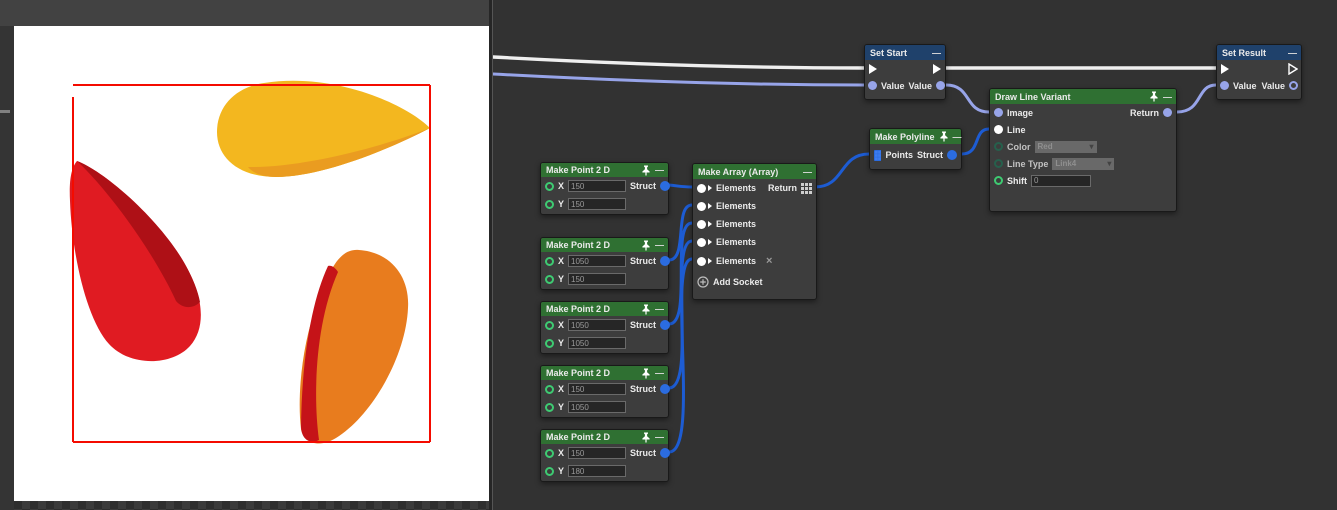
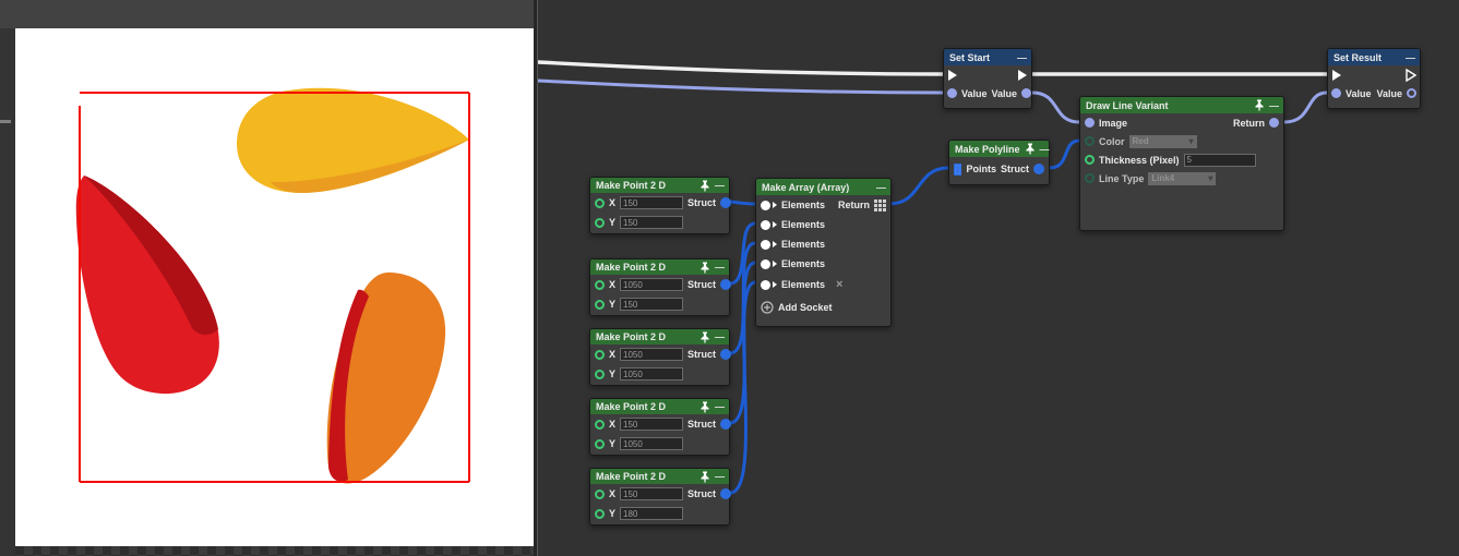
  Set Start
  —
  Value
  Value
  Set Result
  —
  Value
  Value
  Draw Line Variant
  —
  Image
  Return
- Line
  Color
  Red
  ▾
+ Thickness (Pixel)
+ 5
  Line Type
  Link4
  ▾
- Shift
- 0
  Make Polyline
  —
  Points
  Struct
  Make Array (Array)
  —
  Elements
  Return
  Elements
  Elements
  Elements
  Elements
  ×
  Add Socket
  Make Point 2 D
  —
  X
  150
  Struct
  Y
  150
  Make Point 2 D
  —
  X
  1050
  Struct
  Y
  150
  Make Point 2 D
  —
  X
  1050
  Struct
  Y
  1050
  Make Point 2 D
  —
  X
  150
  Struct
  Y
  1050
  Make Point 2 D
  —
  X
  150
  Struct
  Y
  180
